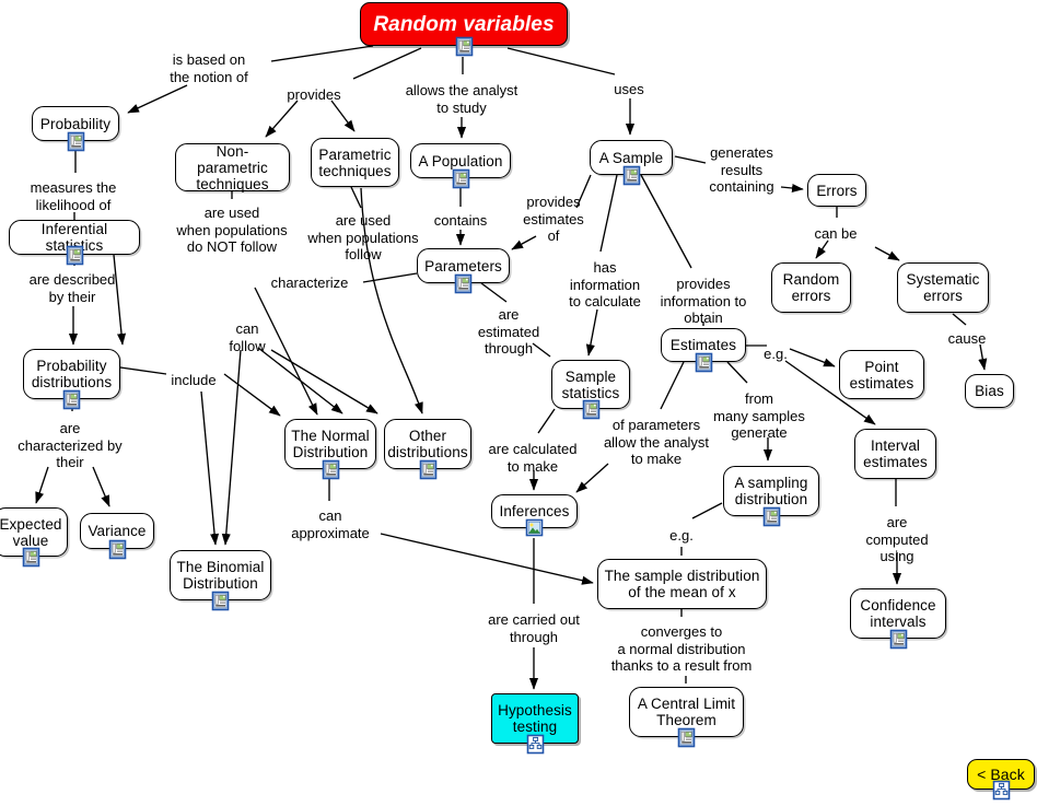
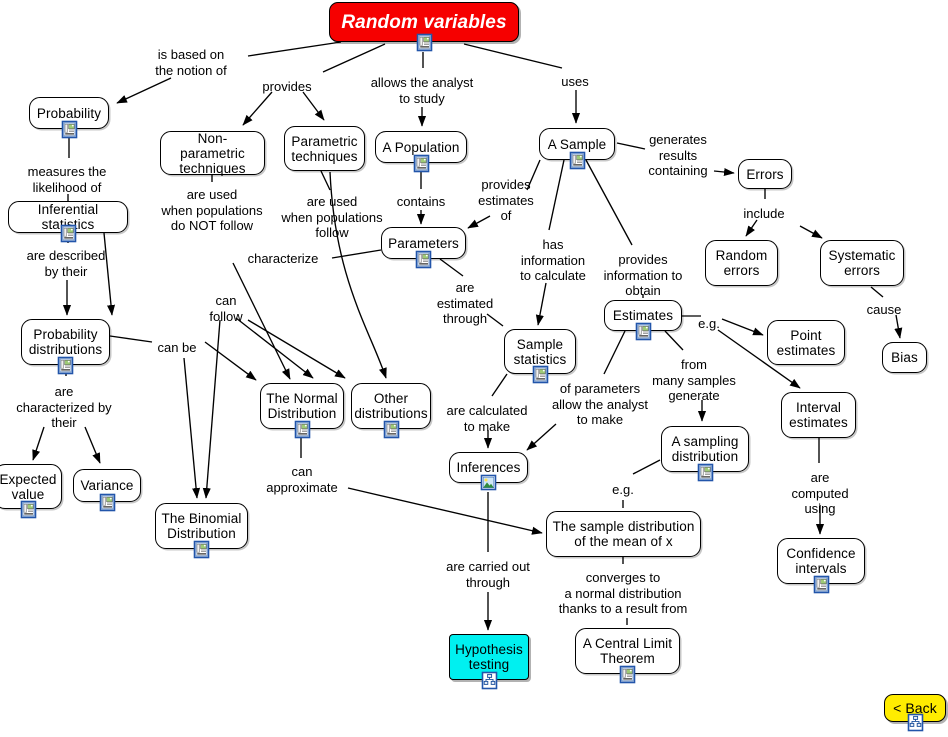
  Random variables
  Probability
  Inferential statistics
  Probability
  distributions
  Expected
  value
  Variance
  The Binomial
  Distribution
  Non-parametric
  techniques
  Parametric
  techniques
  A Population
  Parameters
  The Normal
  Distribution
  Other
  distributions
  A Sample
  Sample
  statistics
  Estimates
  Inferences
  Hypothesis
  testing
  A sampling
  distribution
  The sample distribution
  of the mean of x
  A Central Limit
  Theorem
  Errors
  Random
  errors
  Systematic
  errors
  Bias
  Point
  estimates
  Interval
  estimates
  Confidence
  intervals
  < Back
  is based on
  the notion of
  provides
  allows the analyst
  to study
  uses
  measures the
  likelihood of
  are used
  when populations
  do NOT follow
  are used
  when populations
  follow
  contains
  provides
  estimates
  of
  generates
  results
  containing
- can be
+ include
  cause
  are described
  by their
  characterize
  are
  estimated
  through
  has
  information
  to calculate
  provides
  information to
  obtain
  can
  follow
- include
+ can be
  are
  characterized by
  their
  e.g.
  from
  many samples
  generate
  of parameters
  allow the analyst
  to make
  are calculated
  to make
  can
  approximate
  e.g.
  are
  computed
  using
  are carried out
  through
  converges to
  a normal distribution
  thanks to a result from
